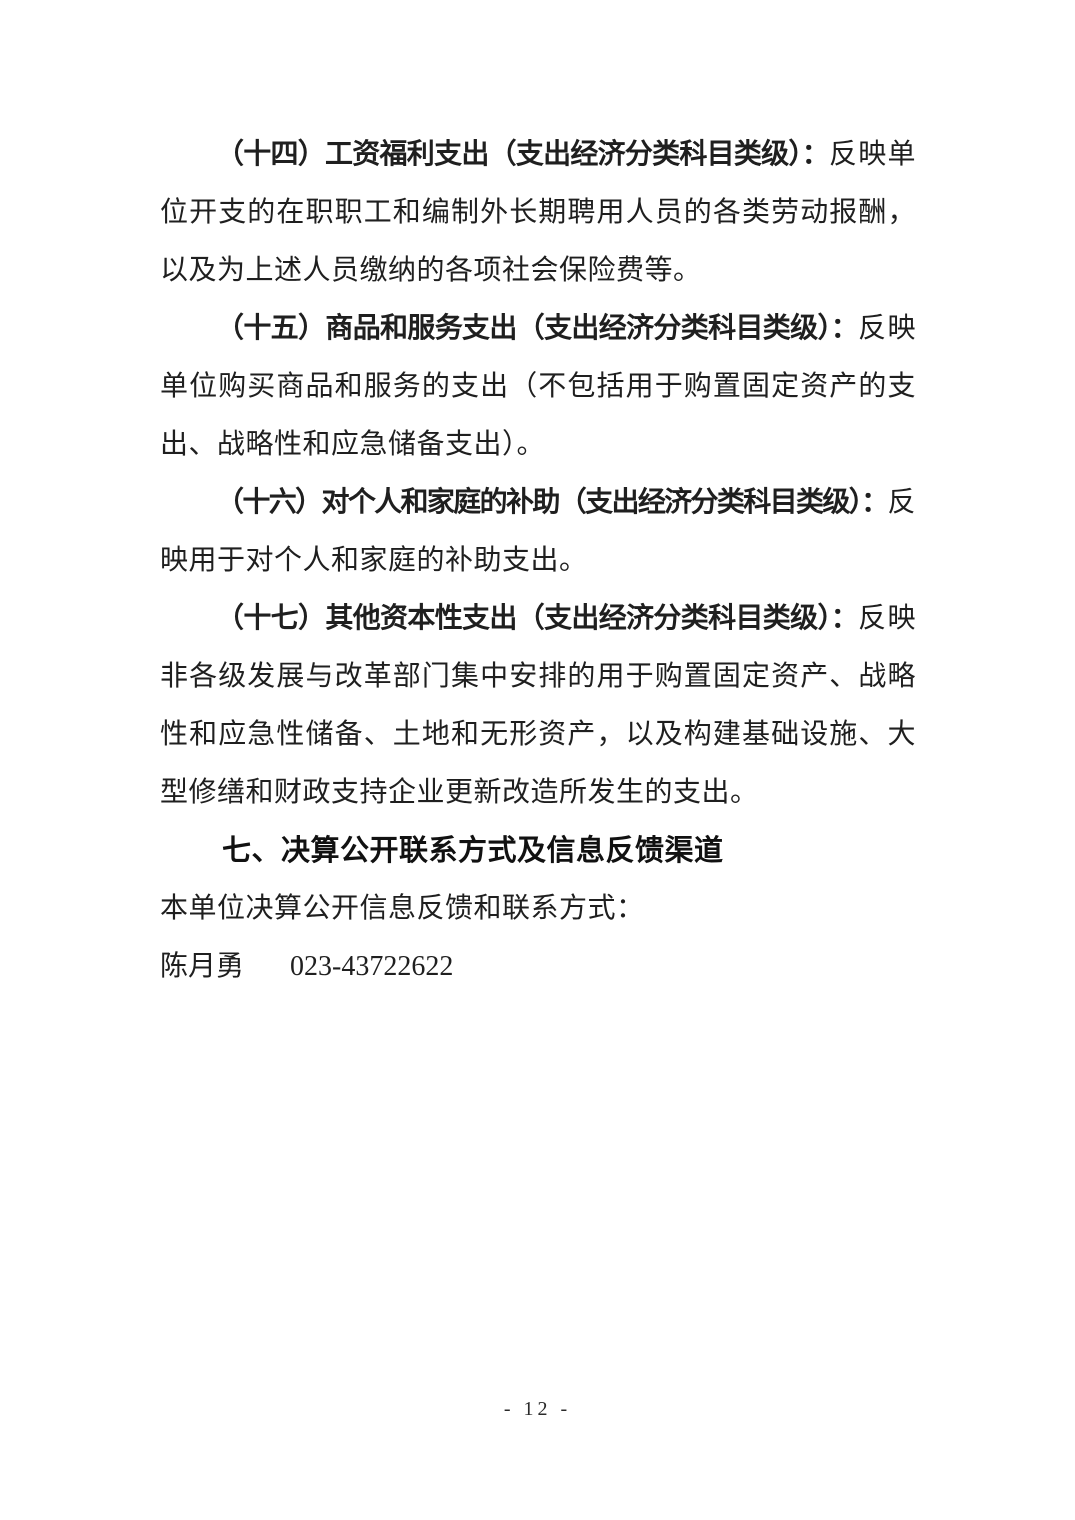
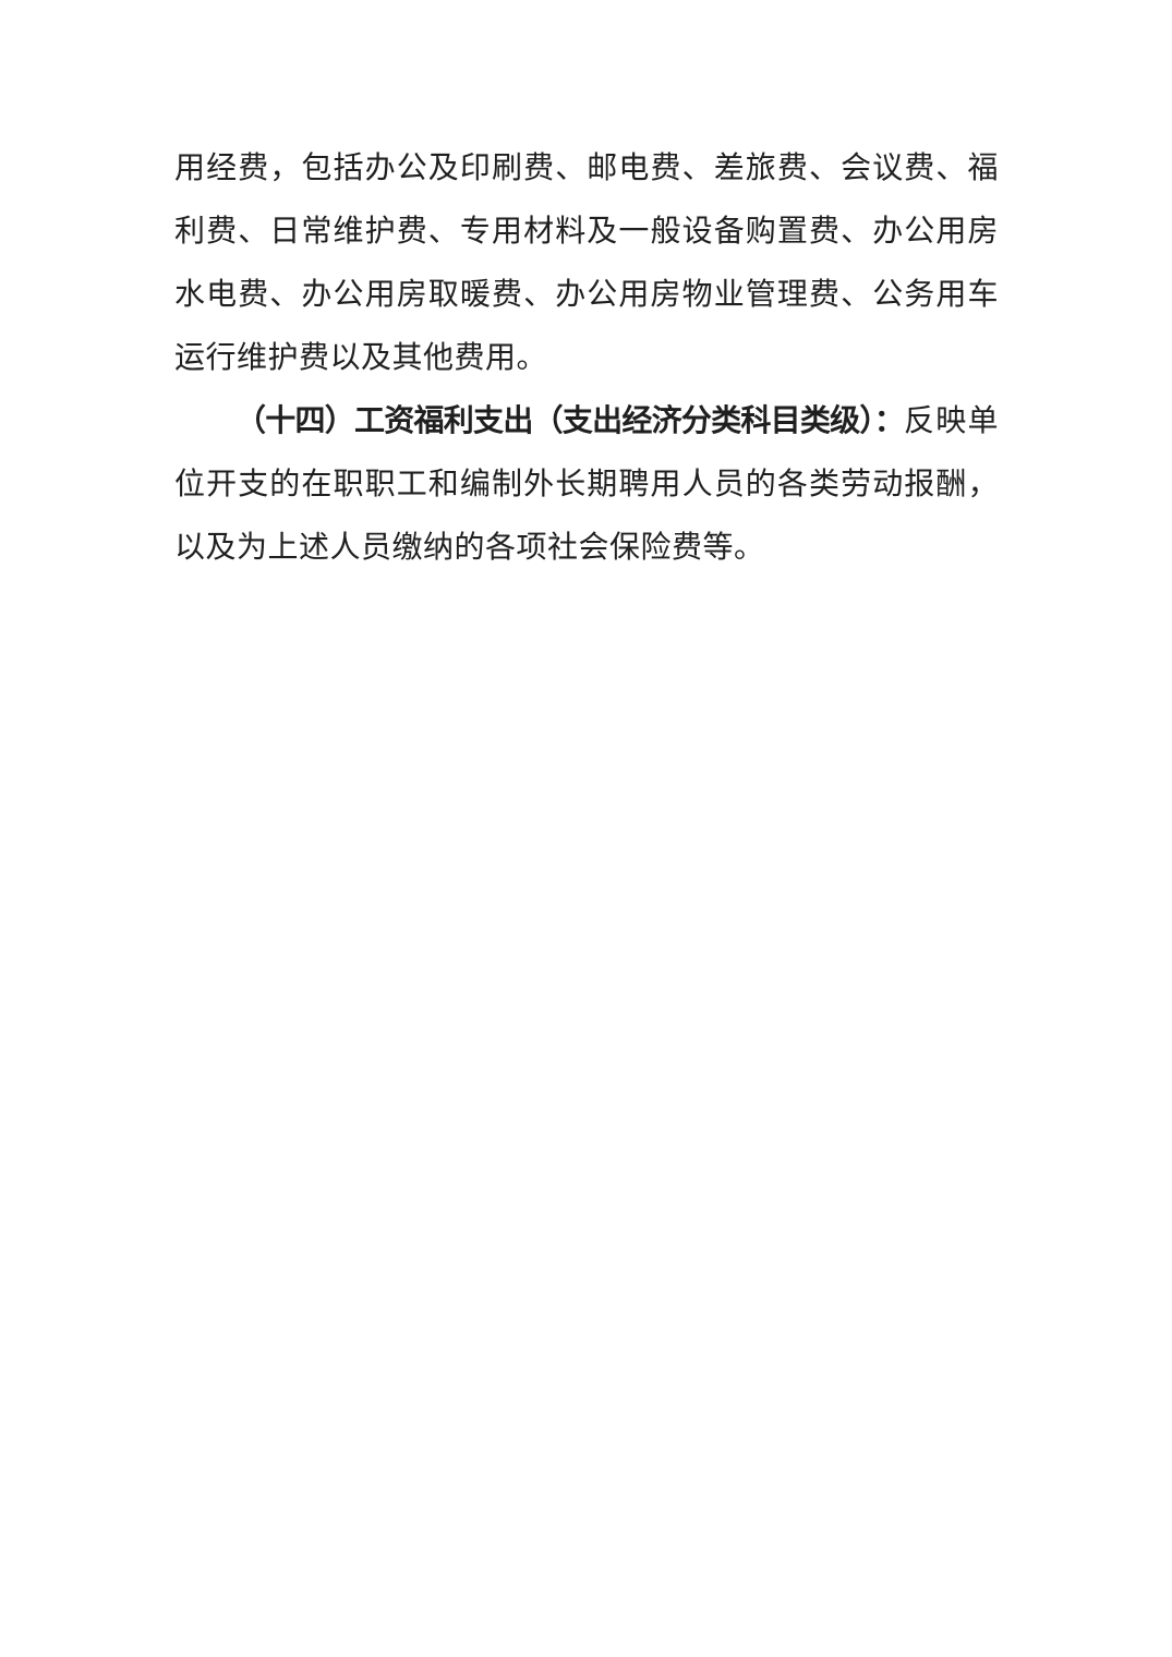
+ 用经费，包括办公及印刷费、邮电费、差旅费、会议费、福利费、日常维护费、专用材料及一般设备购置费、办公用房水电费、办公用房取暖费、办公用房物业管理费、公务用车运行维护费以及其他费用。
  （十四）工资福利支出（支出经济分类科目类级）：反映单位开支的在职职工和编制外长期聘用人员的各类劳动报酬，以及为上述人员缴纳的各项社会保险费等。
- （十五）商品和服务支出（支出经济分类科目类级）：反映单位购买商品和服务的支出（不包括用于购置固定资产的支出、战略性和应急储备支出）。
- （十六）对个人和家庭的补助（支出经济分类科目类级）：反映用于对个人和家庭的补助支出。
- （十七）其他资本性支出（支出经济分类科目类级）：反映非各级发展与改革部门集中安排的用于购置固定资产、战略性和应急性储备、土地和无形资产，以及构建基础设施、大型修缮和财政支持企业更新改造所发生的支出。
- 七、决算公开联系方式及信息反馈渠道
- 本单位决算公开信息反馈和联系方式：
- 陈月勇 023-43722622
- - 12 -
